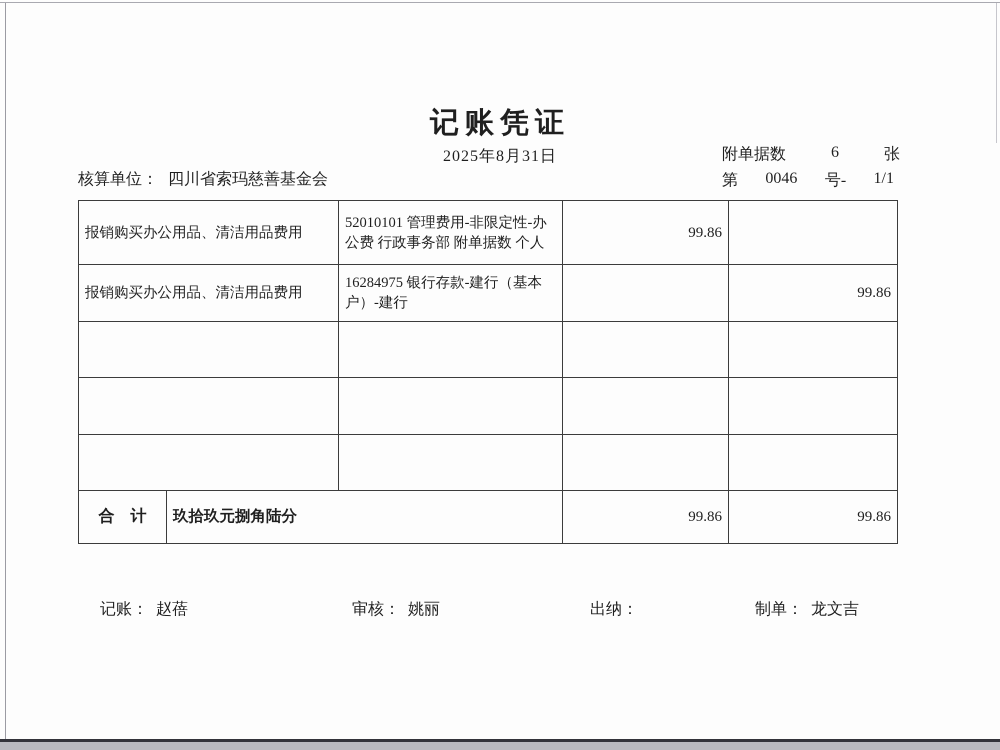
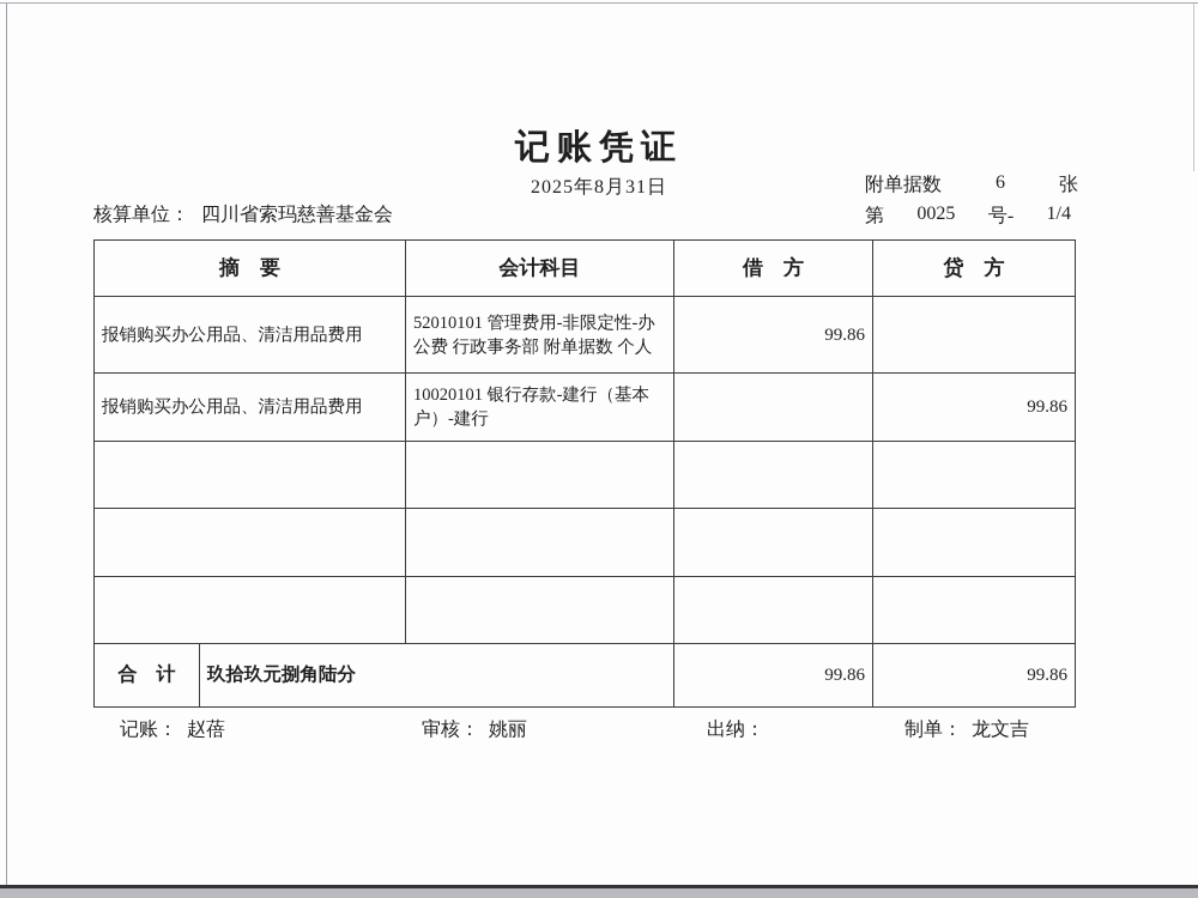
  记账凭证
  2025年8月31日
  附单据数
  6
  张
  第
- 0046
+ 0025
  号-
- 1/1
+ 1/4
  核算单位： 四川省索玛慈善基金会
+ 摘 要	会计科目	借 方	贷 方
  报销购买办公用品、清洁用品费用	52010101 管理费用-非限定性-办公费 行政事务部 附单据数 个人	99.86
- 报销购买办公用品、清洁用品费用	16284975 银行存款-建行（基本户）-建行		99.86
+ 报销购买办公用品、清洁用品费用	10020101 银行存款-建行（基本户）-建行		99.86
  合 计	玖拾玖元捌角陆分	99.86	99.86
  记账： 赵蓓
  审核： 姚丽
  出纳：
  制单： 龙文吉
